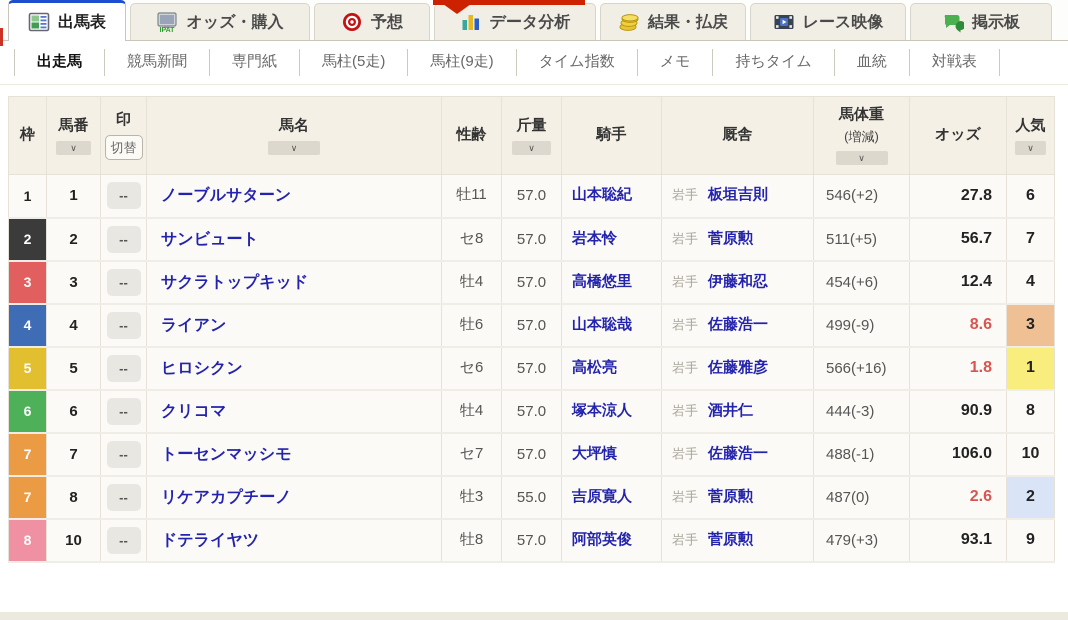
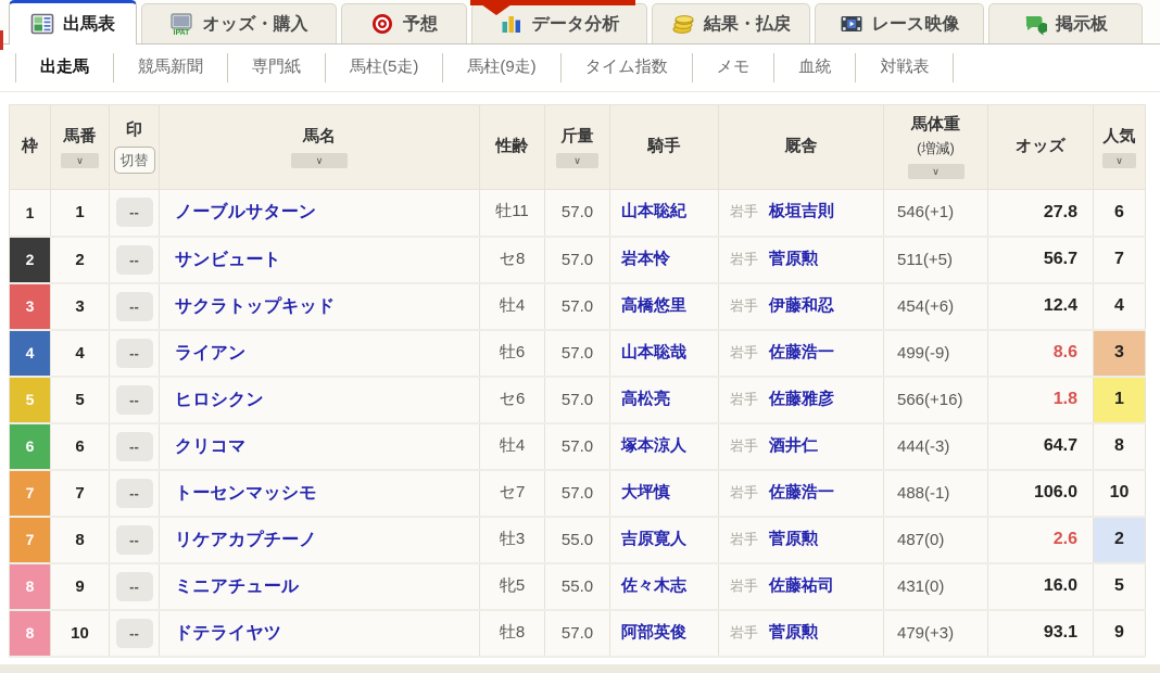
  出馬表
  オッズ・購入
  予想
  データ分析
  結果・払戻
  レース映像
  掲示板
  出走馬
  競馬新聞
  専門紙
  馬柱(5走)
  馬柱(9走)
  タイム指数
  メモ
- 持ちタイム
  血統
  対戦表
  枠	馬番 ∨	印 切替	馬名 ∨	性齢	斤量 ∨	騎手	厩舎	馬体重 (増減) ∨	オッズ	人気 ∨
- 1	1	--	ノーブルサターン	牡11	57.0	山本聡紀	岩手 板垣吉則	546(+2)	27.8	6
+ 1	1	--	ノーブルサターン	牡11	57.0	山本聡紀	岩手 板垣吉則	546(+1)	27.8	6
  2	2	--	サンビュート	セ8	57.0	岩本怜	岩手 菅原勲	511(+5)	56.7	7
  3	3	--	サクラトップキッド	牡4	57.0	高橋悠里	岩手 伊藤和忍	454(+6)	12.4	4
  4	4	--	ライアン	牡6	57.0	山本聡哉	岩手 佐藤浩一	499(-9)	8.6	3
  5	5	--	ヒロシクン	セ6	57.0	高松亮	岩手 佐藤雅彦	566(+16)	1.8	1
- 6	6	--	クリコマ	牡4	57.0	塚本涼人	岩手 酒井仁	444(-3)	90.9	8
+ 6	6	--	クリコマ	牡4	57.0	塚本涼人	岩手 酒井仁	444(-3)	64.7	8
  7	7	--	トーセンマッシモ	セ7	57.0	大坪慎	岩手 佐藤浩一	488(-1)	106.0	10
  7	8	--	リケアカプチーノ	牡3	55.0	吉原寛人	岩手 菅原勲	487(0)	2.6	2
+ 8	9	--	ミニアチュール	牝5	55.0	佐々木志	岩手 佐藤祐司	431(0)	16.0	5
  8	10	--	ドテライヤツ	牡8	57.0	阿部英俊	岩手 菅原勲	479(+3)	93.1	9
